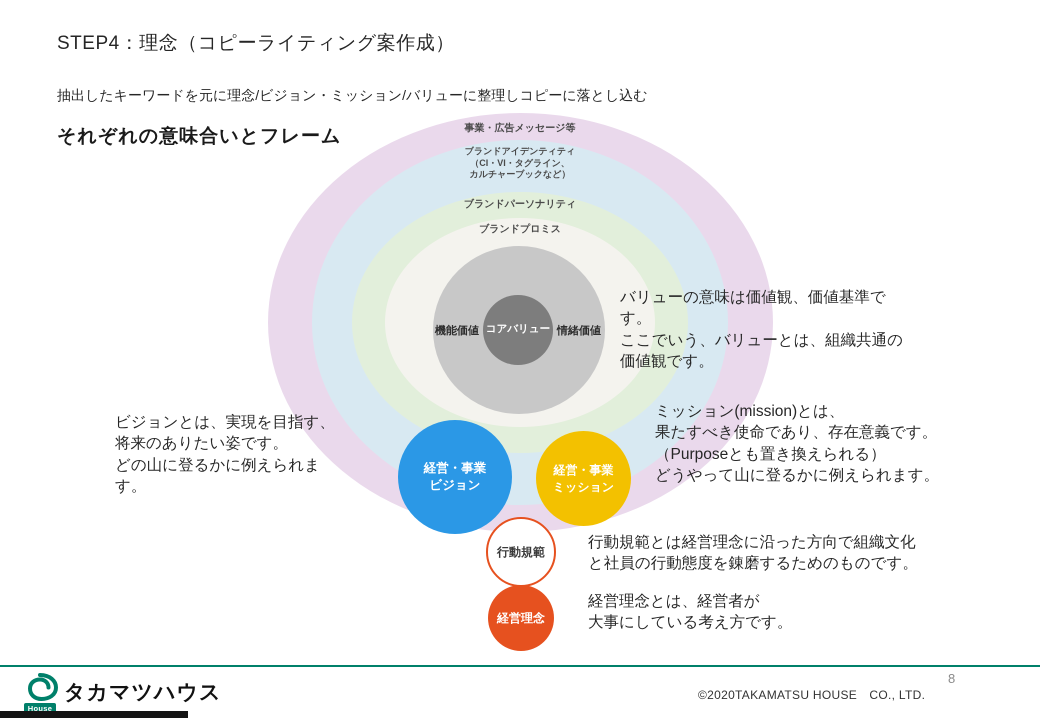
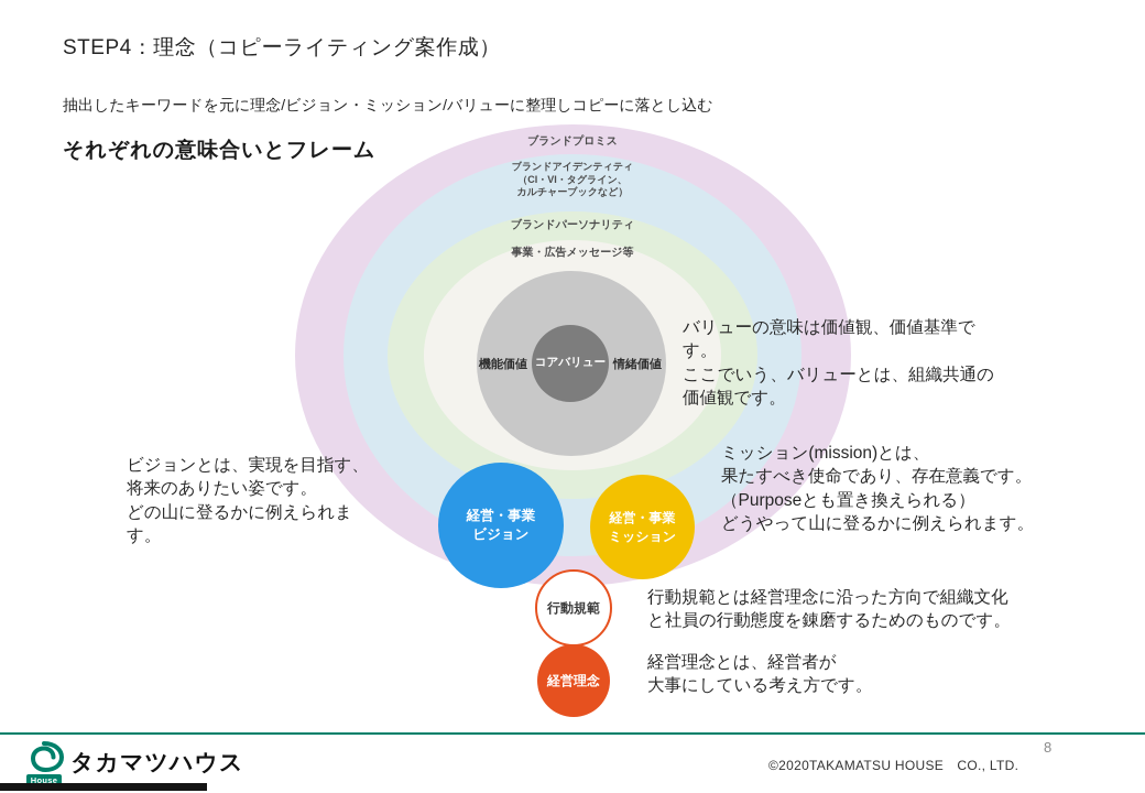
  STEP4：理念（コピーライティング案作成）
  抽出したキーワードを元に理念/ビジョン・ミッション/バリューに整理しコピーに落とし込む
  それぞれの意味合いとフレーム
- 事業・広告メッセージ等
+ ブランドプロミス
  ブランドアイデンティティ
  （CI・VI・タグライン、
  カルチャーブックなど）
  ブランドパーソナリティ
- ブランドプロミス
+ 事業・広告メッセージ等
  機能価値
  コアバリュー
  情緒価値
  経営・事業
  ビジョン
  経営・事業
  ミッション
  行動規範
  経営理念
  バリューの意味は価値観、価値基準で
  す。
  ここでいう、バリューとは、組織共通の
  価値観です。
  ビジョンとは、実現を目指す、
  将来のありたい姿です。
  どの山に登るかに例えられま
  す。
  ミッション(mission)とは、
  果たすべき使命であり、存在意義です。
  （Purposeとも置き換えられる）
  どうやって山に登るかに例えられます。
  行動規範とは経営理念に沿った方向で組織文化
  と社員の行動態度を錬磨するためのものです。
  経営理念とは、経営者が
  大事にしている考え方です。
  House
  タカマツハウス
  ©2020TAKAMATSU HOUSE CO., LTD.
  8
